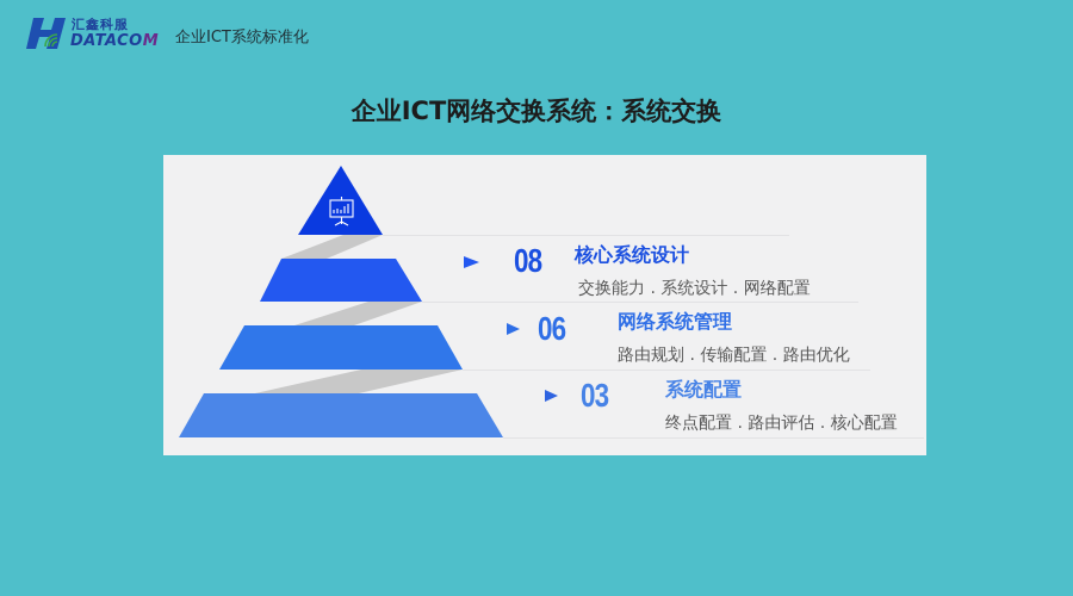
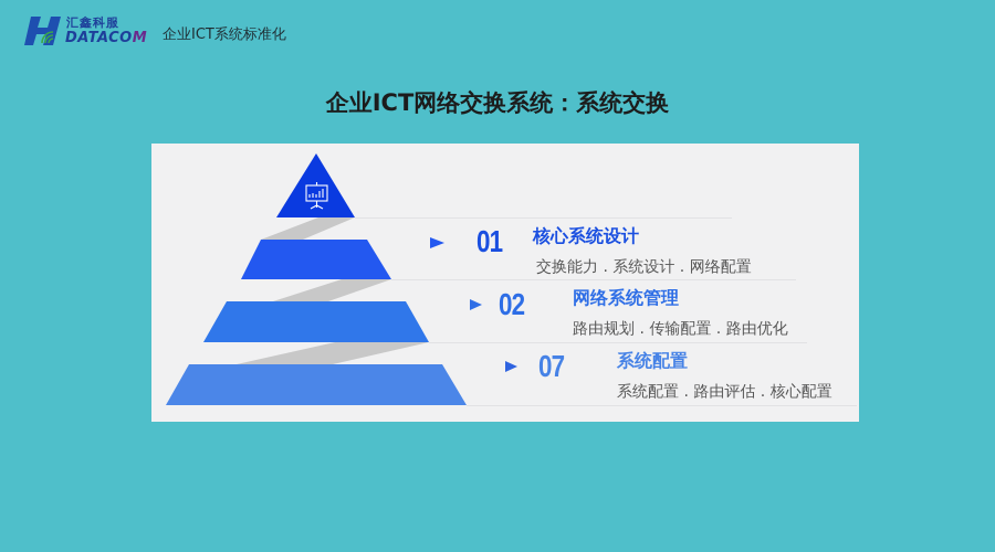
  汇鑫科服
  DATACOM
  企业ICT系统标准化
  企业ICT网络交换系统：系统交换
- 08
+ 01
  核心系统设计
  交换能力 . 系统设计 . 网络配置
- 06
+ 02
  网络系统管理
  路由规划 . 传输配置 . 路由优化
- 03
+ 07
  系统配置
- 终点配置 . 路由评估 . 核心配置
+ 系统配置 . 路由评估 . 核心配置
